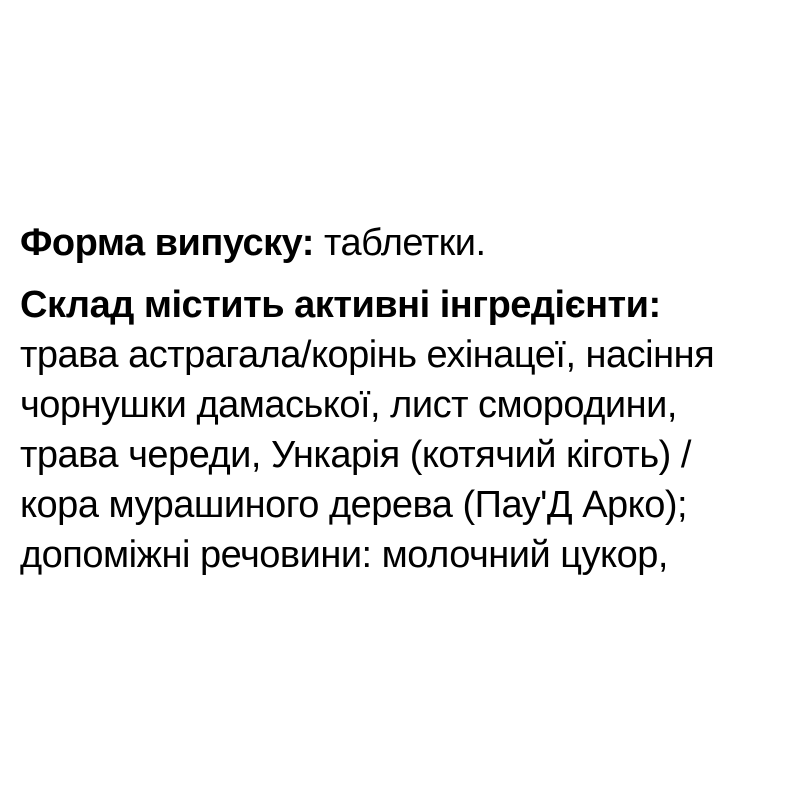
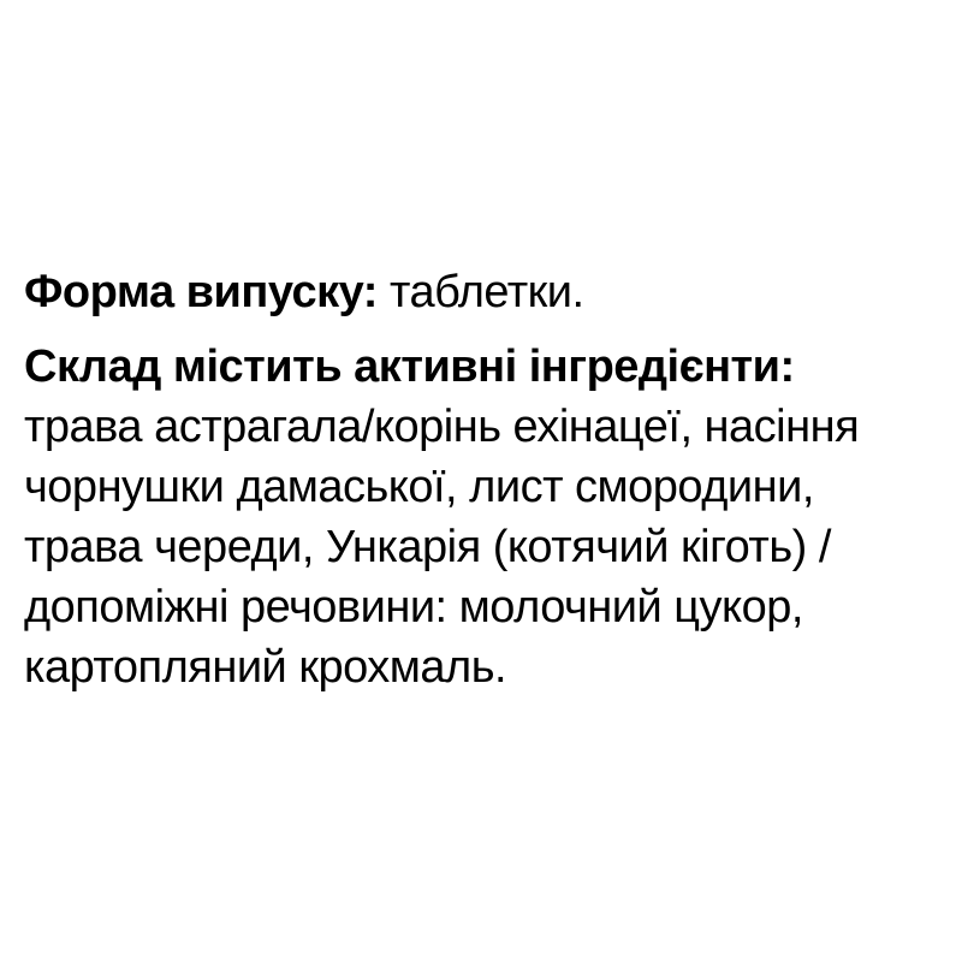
  Форма випуску: таблетки.
  Склад містить активні інгредієнти:
  трава астрагала/корінь ехінацеї, насіння
  чорнушки дамаської, лист смородини,
  трава череди, Ункарія (котячий кіготь) /
- кора мурашиного дерева (Пау'Д Арко);
  допоміжні речовини: молочний цукор,
+ картопляний крохмаль.
